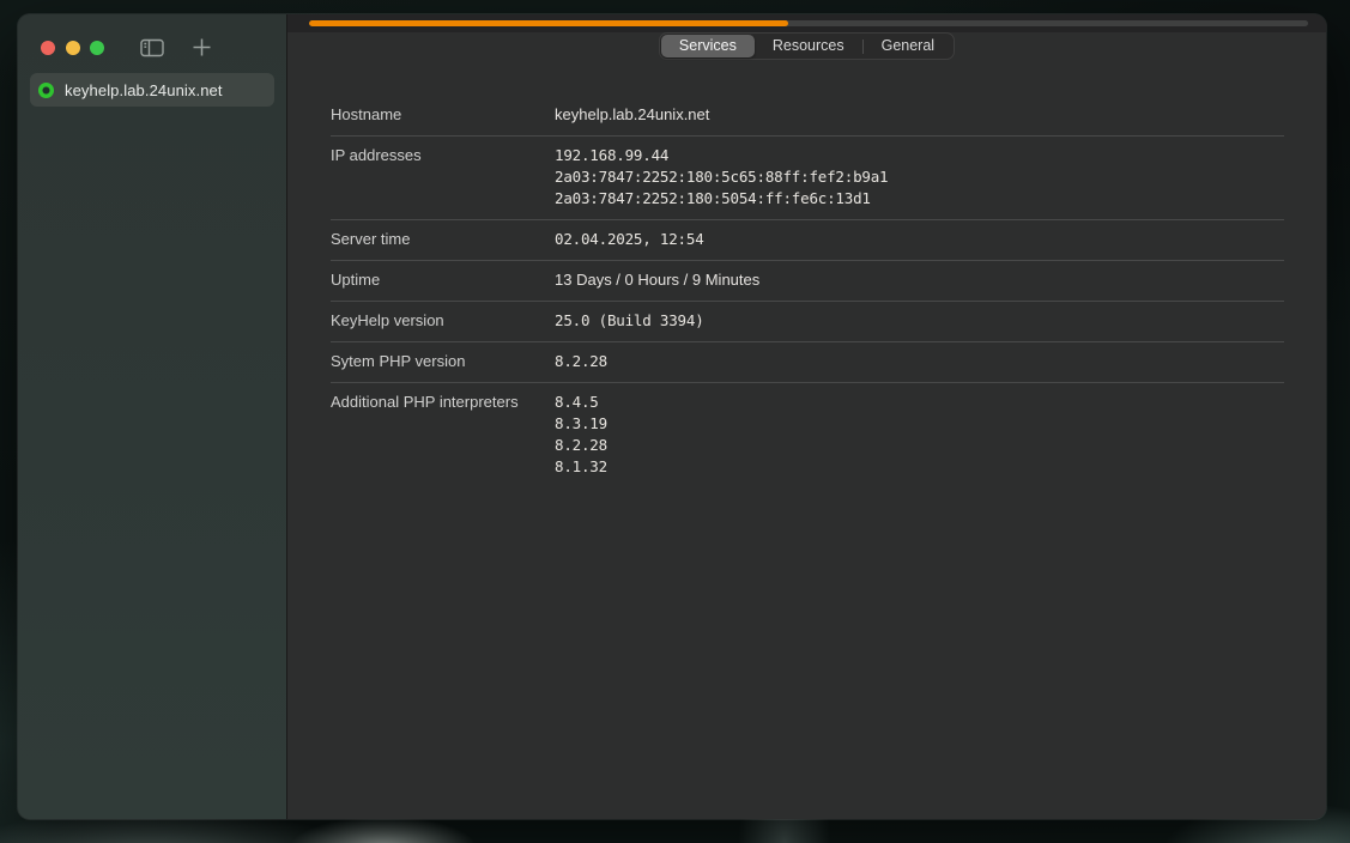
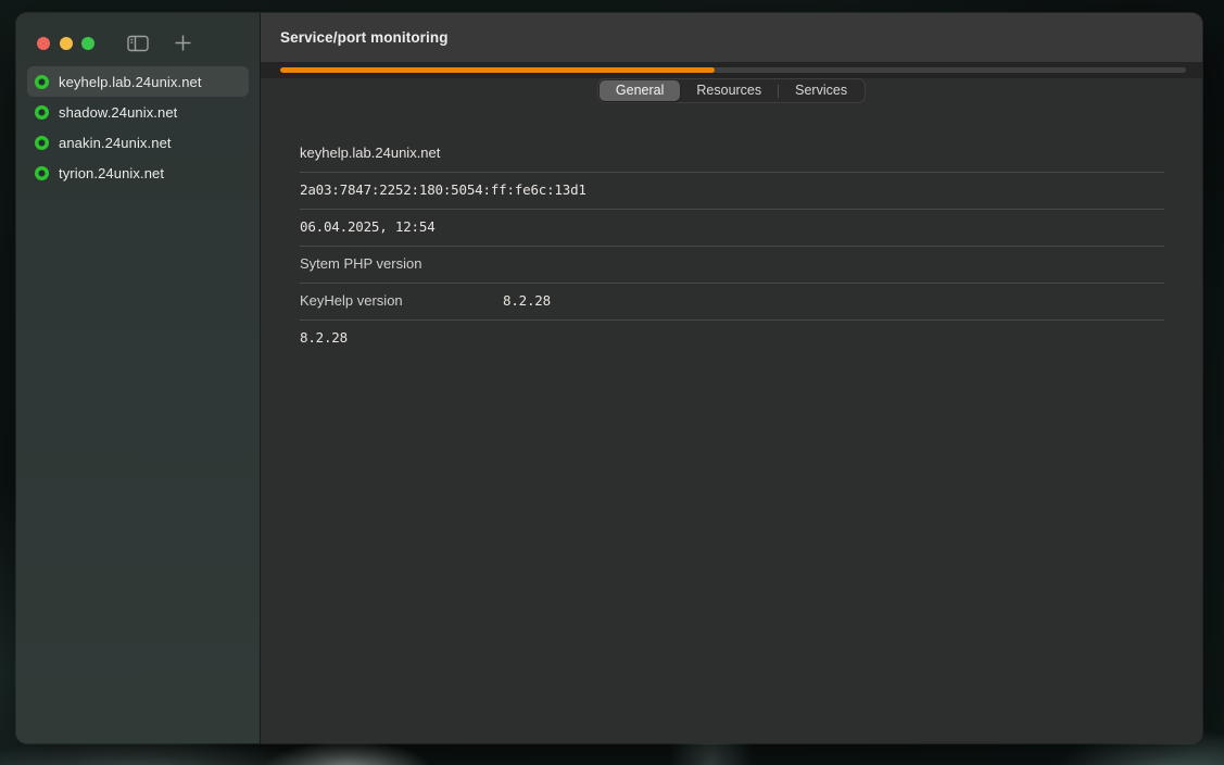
  keyhelp.lab.24unix.net
+ shadow.24unix.net
+ anakin.24unix.net
+ tyrion.24unix.net
+ Service/port monitoring
- Services
+ General
  Resources
- General
+ Services
- Hostname
  keyhelp.lab.24unix.net
- IP addresses
- 192.168.99.44
- 2a03:7847:2252:180:5c65:88ff:fef2:b9a1
  2a03:7847:2252:180:5054:ff:fe6c:13d1
- Server time
- 02.04.2025, 12:54
+ 06.04.2025, 12:54
- Uptime
- 13 Days / 0 Hours / 9 Minutes
- KeyHelp version
+ Sytem PHP version
- 25.0 (Build 3394)
- Sytem PHP version
+ KeyHelp version
  8.2.28
- Additional PHP interpreters
- 8.4.5
- 8.3.19
  8.2.28
- 8.1.32
